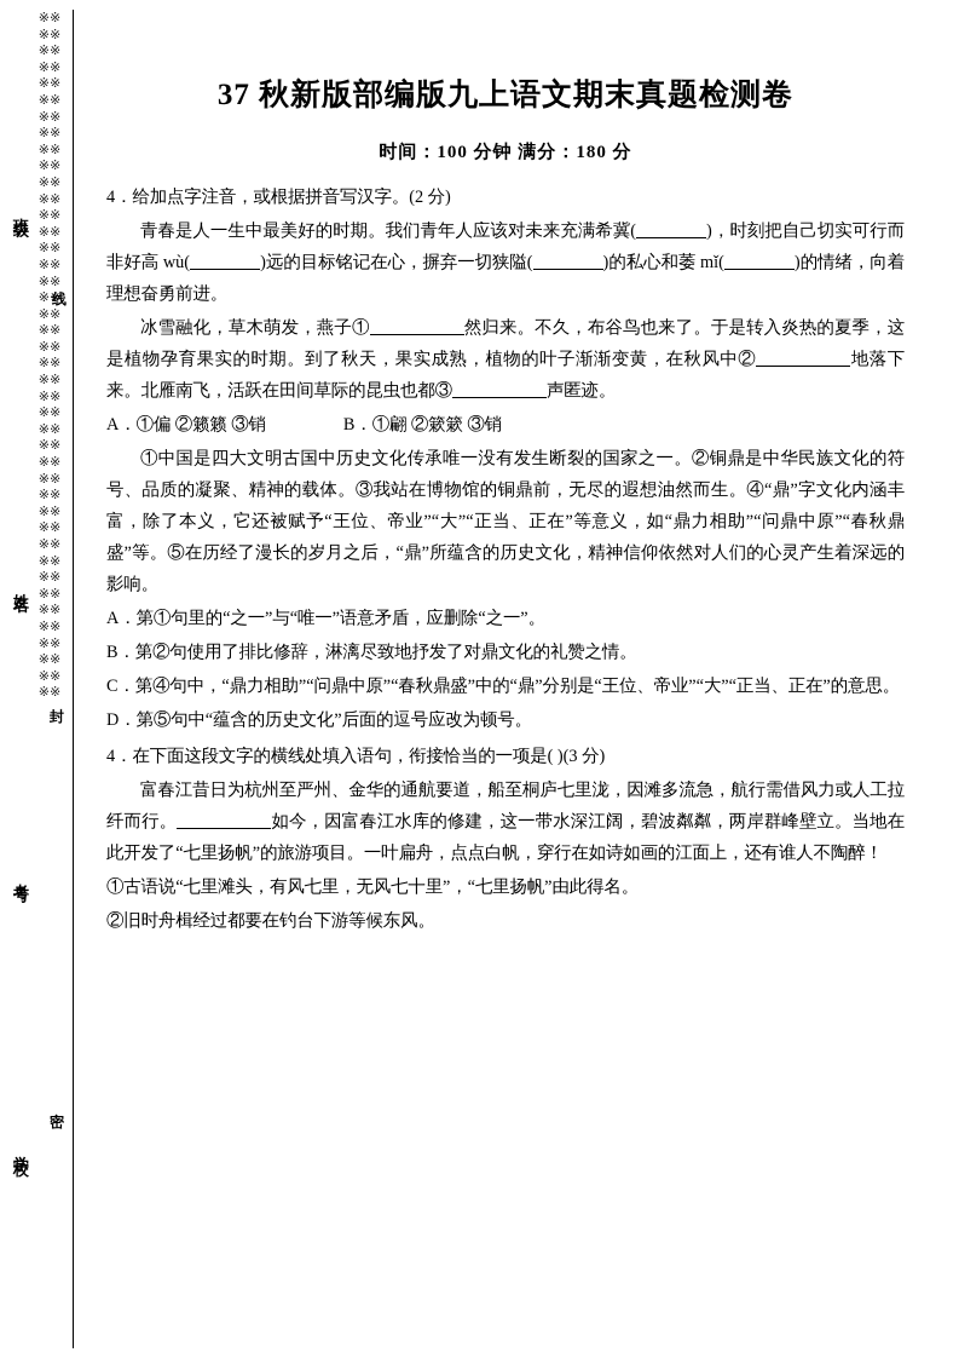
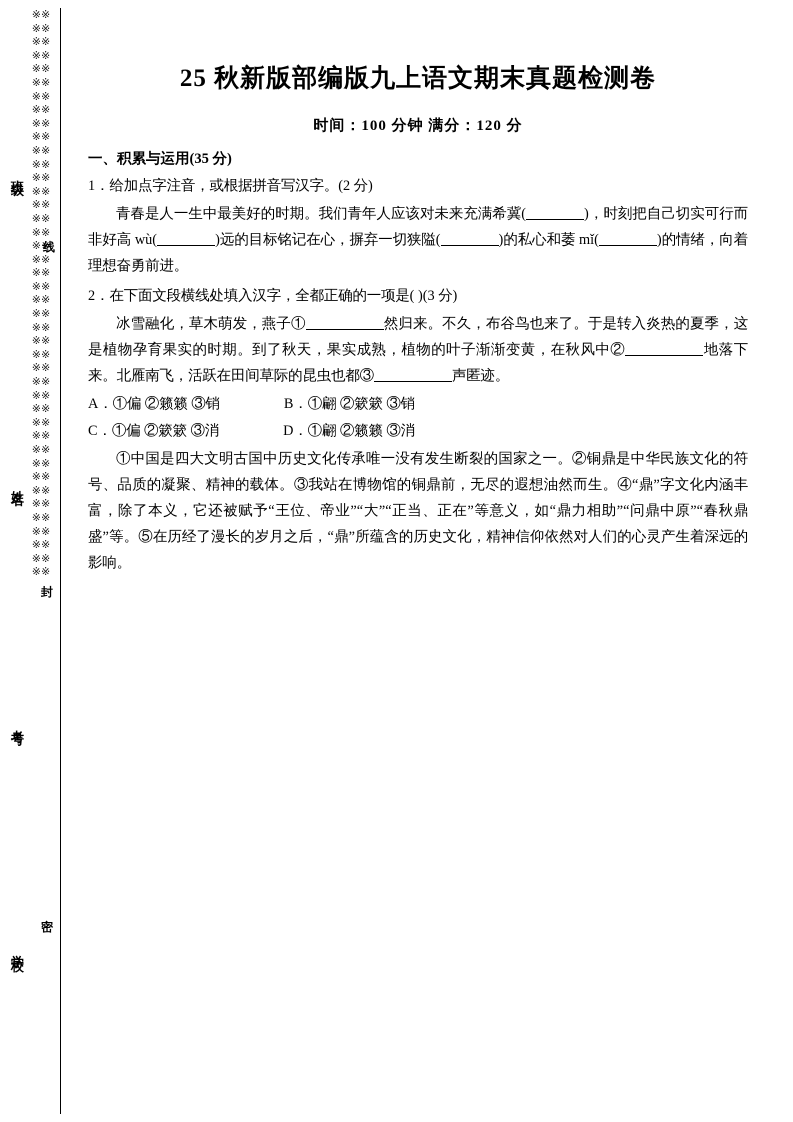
  ※※※※※※※※※※※※※※※※※※※※※※※※※※※※※※※※※※※※※※※※※※※※※※※※※※※※※※※※※※※※※※※※※※※※※※※※※※※※※※※※※※※※
- 37 秋新版部编版九上语文期末真题检测卷
+ 25 秋新版部编版九上语文期末真题检测卷
- 时间：100 分钟 满分：180 分
+ 时间：100 分钟 满分：120 分
+ 一、积累与运用(35 分)
- 4．给加点字注音，或根据拼音写汉字。(2 分)
+ 1．给加点字注音，或根据拼音写汉字。(2 分)
  青春是人一生中最美好的时期。我们青年人应该对未来充满希冀( )，时刻把自己切实可行而非好高 wù( )远的目标铭记在心，摒弃一切狭隘( )的私心和萎 mǐ( )的情绪，向着理想奋勇前进。
+ 2．在下面文段横线处填入汉字，全都正确的一项是( )(3 分)
  冰雪融化，草木萌发，燕子① 然归来。不久，布谷鸟也来了。于是转入炎热的夏季，这是植物孕育果实的时期。到了秋天，果实成熟，植物的叶子渐渐变黄，在秋风中② 地落下来。北雁南飞，活跃在田间草际的昆虫也都③ 声匿迹。
  A．①偏 ②籁籁 ③销 B．①翩 ②簌簌 ③销
+ C．①偏 ②簌簌 ③消 D．①翩 ②籁籁 ③消
  ①中国是四大文明古国中历史文化传承唯一没有发生断裂的国家之一。②铜鼎是中华民族文化的符号、品质的凝聚、精神的载体。③我站在博物馆的铜鼎前，无尽的遐想油然而生。④“鼎”字文化内涵丰富，除了本义，它还被赋予“王位、帝业”“大”“正当、正在”等意义，如“鼎力相助”“问鼎中原”“春秋鼎盛”等。⑤在历经了漫长的岁月之后，“鼎”所蕴含的历史文化，精神信仰依然对人们的心灵产生着深远的影响。
- A．第①句里的“之一”与“唯一”语意矛盾，应删除“之一”。
- B．第②句使用了排比修辞，淋漓尽致地抒发了对鼎文化的礼赞之情。
- C．第④句中，“鼎力相助”“问鼎中原”“春秋鼎盛”中的“鼎”分别是“王位、帝业”“大”“正当、正在”的意思。
- D．第⑤句中“蕴含的历史文化”后面的逗号应改为顿号。
- 4．在下面这段文字的横线处填入语句，衔接恰当的一项是( )(3 分)
- 富春江昔日为杭州至严州、金华的通航要道，船至桐庐七里泷，因滩多流急，航行需借风力或人工拉纤而行。 如今，因富春江水库的修建，这一带水深江阔，碧波粼粼，两岸群峰壁立。当地在此开发了“七里扬帆”的旅游项目。一叶扁舟，点点白帆，穿行在如诗如画的江面上，还有谁人不陶醉！
- ①古语说“七里滩头，有风七里，无风七十里”，“七里扬帆”由此得名。
- ②旧时舟楫经过都要在钓台下游等候东风。
